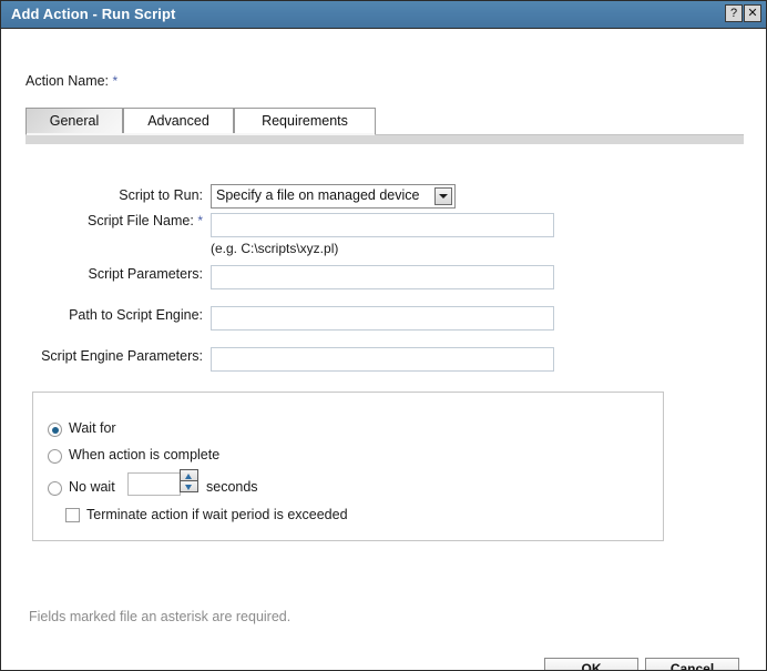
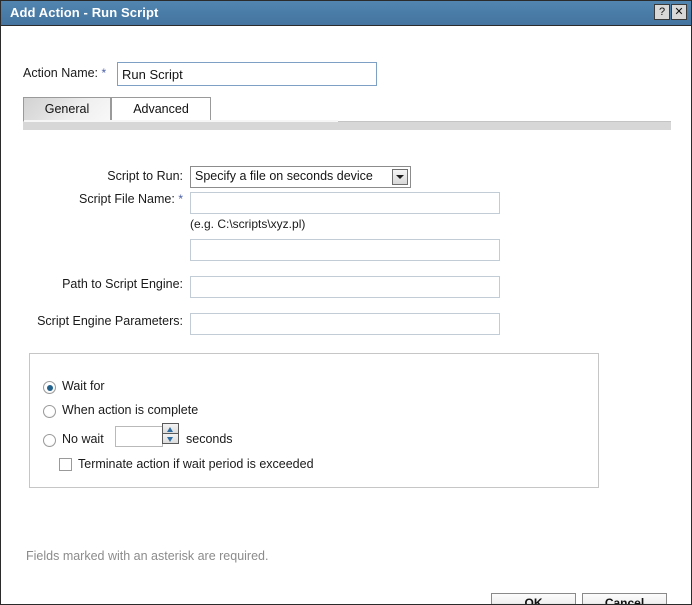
  Add Action - Run Script
  ?
  ✕
  Action Name: *
+ Run Script
  General
  Advanced
- Requirements
  Script to Run:
- Specify a file on managed device
+ Specify a file on seconds device
  Script File Name: *
  (e.g. C:\scripts\xyz.pl)
- Script Parameters:
  Path to Script Engine:
  Script Engine Parameters:
  Wait for
  When action is complete
  No wait
  seconds
  Terminate action if wait period is exceeded
- Fields marked file an asterisk are required.
+ Fields marked with an asterisk are required.
  OK
  Cancel
